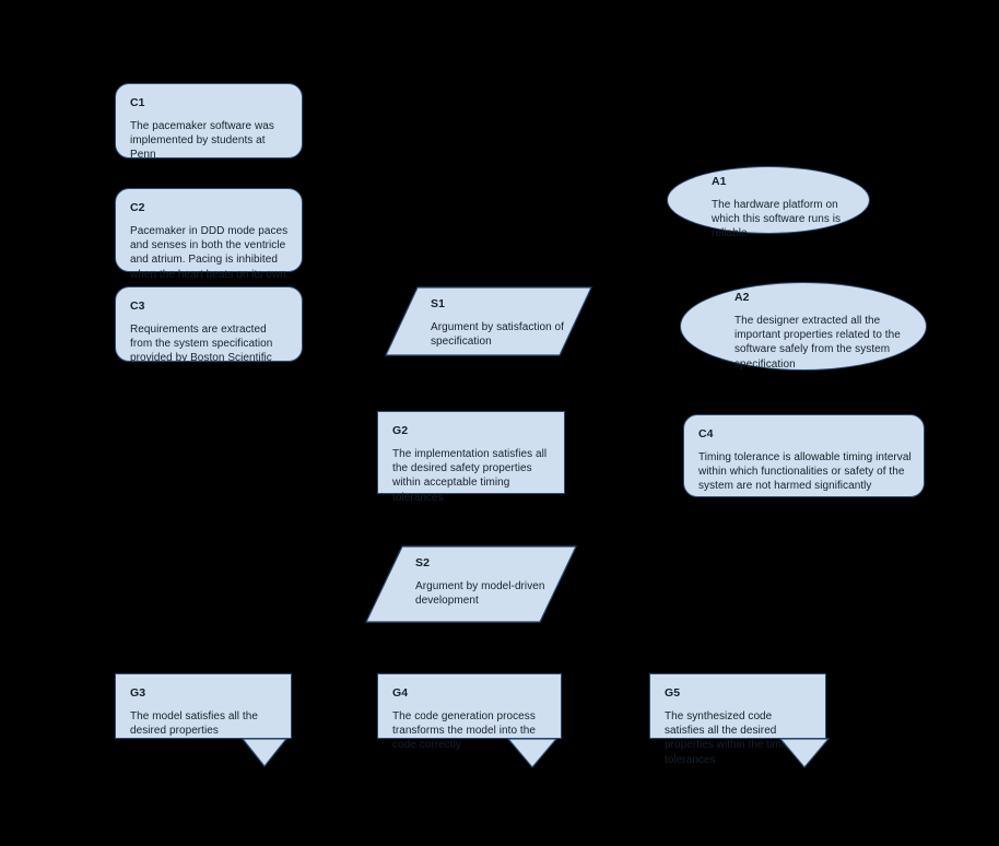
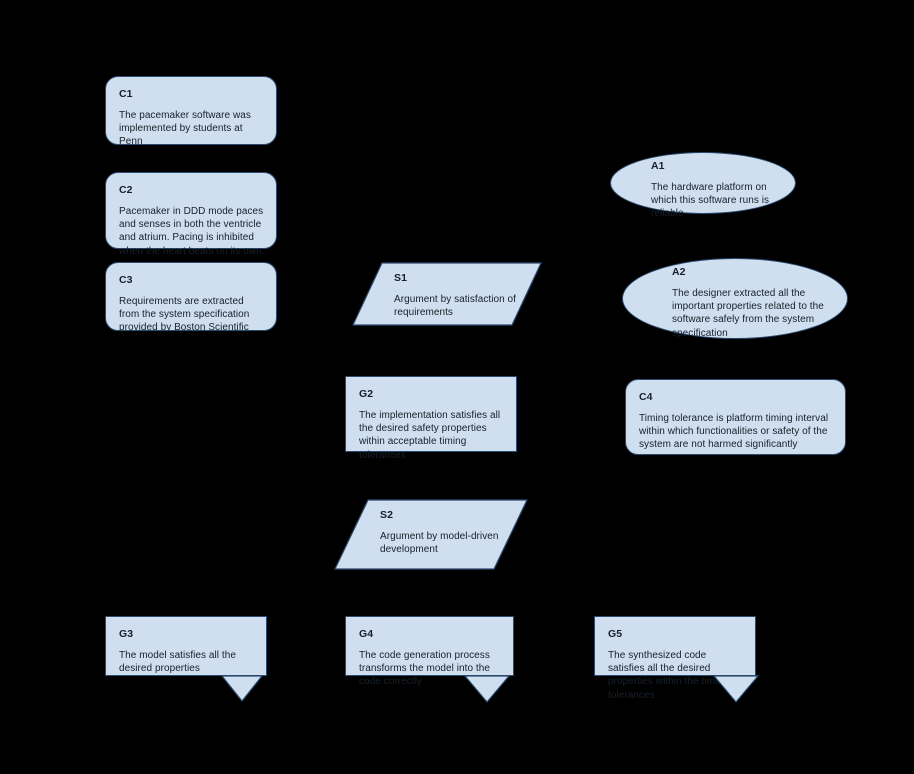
  C1
  The pacemaker software was implemented by students at Penn
  C2
  Pacemaker in DDD mode paces and senses in both the ventricle and atrium. Pacing is inhibited when the heart beats on its own.
  C3
  Requirements are extracted from the system specification provided by Boston Scientific
  S1
- Argument by satisfaction of specification
+ Argument by satisfaction of requirements
  G2
  The implementation satisfies all the desired safety properties within acceptable timing tolerances
  S2
  Argument by model-driven development
  A1
  The hardware platform on which this software runs is reliable
  A2
  The designer extracted all the important properties related to the software safely from the system specification
  C4
- Timing tolerance is allowable timing interval within which functionalities or safety of the system are not harmed significantly
+ Timing tolerance is platform timing interval within which functionalities or safety of the system are not harmed significantly
  G3
  The model satisfies all the desired properties
  G4
  The code generation process transforms the model into the code correctly
  G5
  The synthesized code satisfies all the desired properties within the timi tolerances
